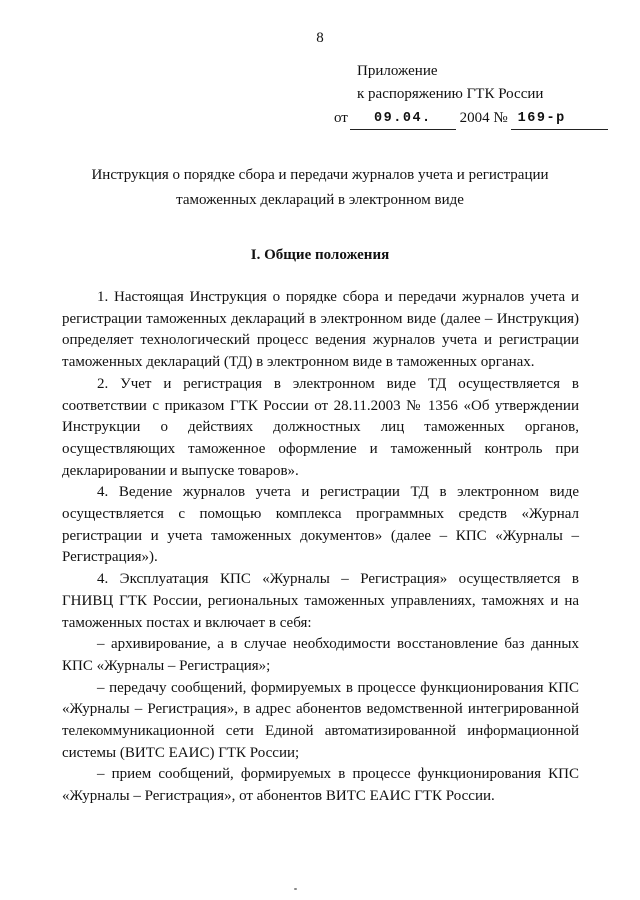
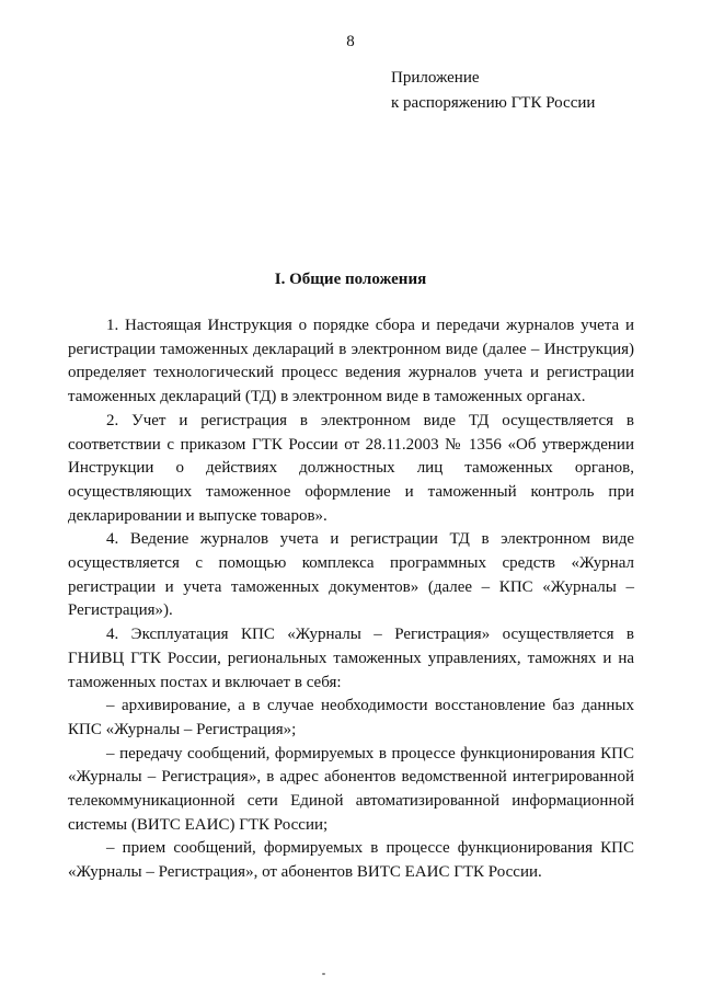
  8
  Приложение
  к распоряжению ГТК России
- от 09.04. 2004 № 169-р
- Инструкция о порядке сбора и передачи журналов учета и регистрации
- таможенных деклараций в электронном виде
  I. Общие положения
  1. Настоящая Инструкция о порядке сбора и передачи журналов учета и регистрации таможенных деклараций в электронном виде (далее – Инструкция) определяет технологический процесс ведения журналов учета и регистрации таможенных деклараций (ТД) в электронном виде в таможенных органах.
  2. Учет и регистрация в электронном виде ТД осуществляется в соответствии с приказом ГТК России от 28.11.2003 № 1356 «Об утверждении Инструкции о действиях должностных лиц таможенных органов, осуществляющих таможенное оформление и таможенный контроль при декларировании и выпуске товаров».
  4. Ведение журналов учета и регистрации ТД в электронном виде осуществляется с помощью комплекса программных средств «Журнал регистрации и учета таможенных документов» (далее – КПС «Журналы – Регистрация»).
  4. Эксплуатация КПС «Журналы – Регистрация» осуществляется в ГНИВЦ ГТК России, региональных таможенных управлениях, таможнях и на таможенных постах и включает в себя:
  – архивирование, а в случае необходимости восстановление баз данных КПС «Журналы – Регистрация»;
  – передачу сообщений, формируемых в процессе функционирования КПС «Журналы – Регистрация», в адрес абонентов ведомственной интегрированной телекоммуникационной сети Единой автоматизированной информационной системы (ВИТС ЕАИС) ГТК России;
  – прием сообщений, формируемых в процессе функционирования КПС «Журналы – Регистрация», от абонентов ВИТС ЕАИС ГТК России.
